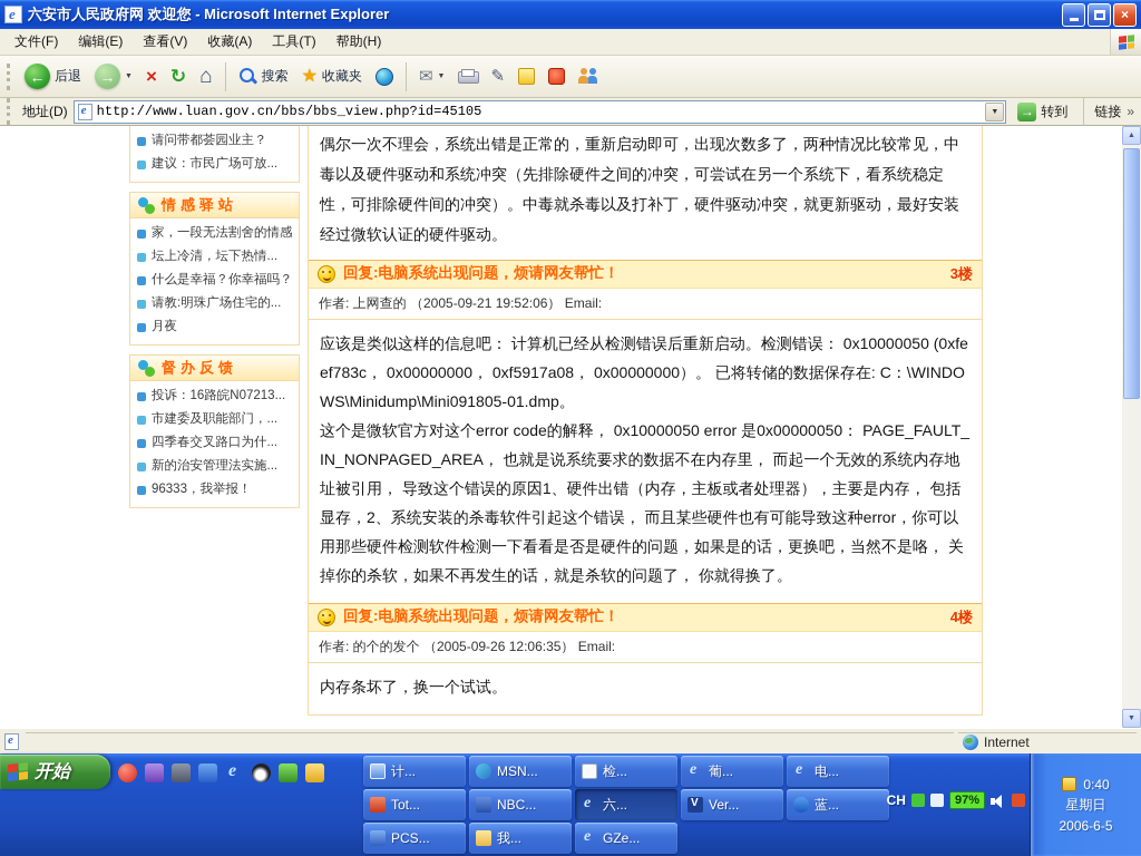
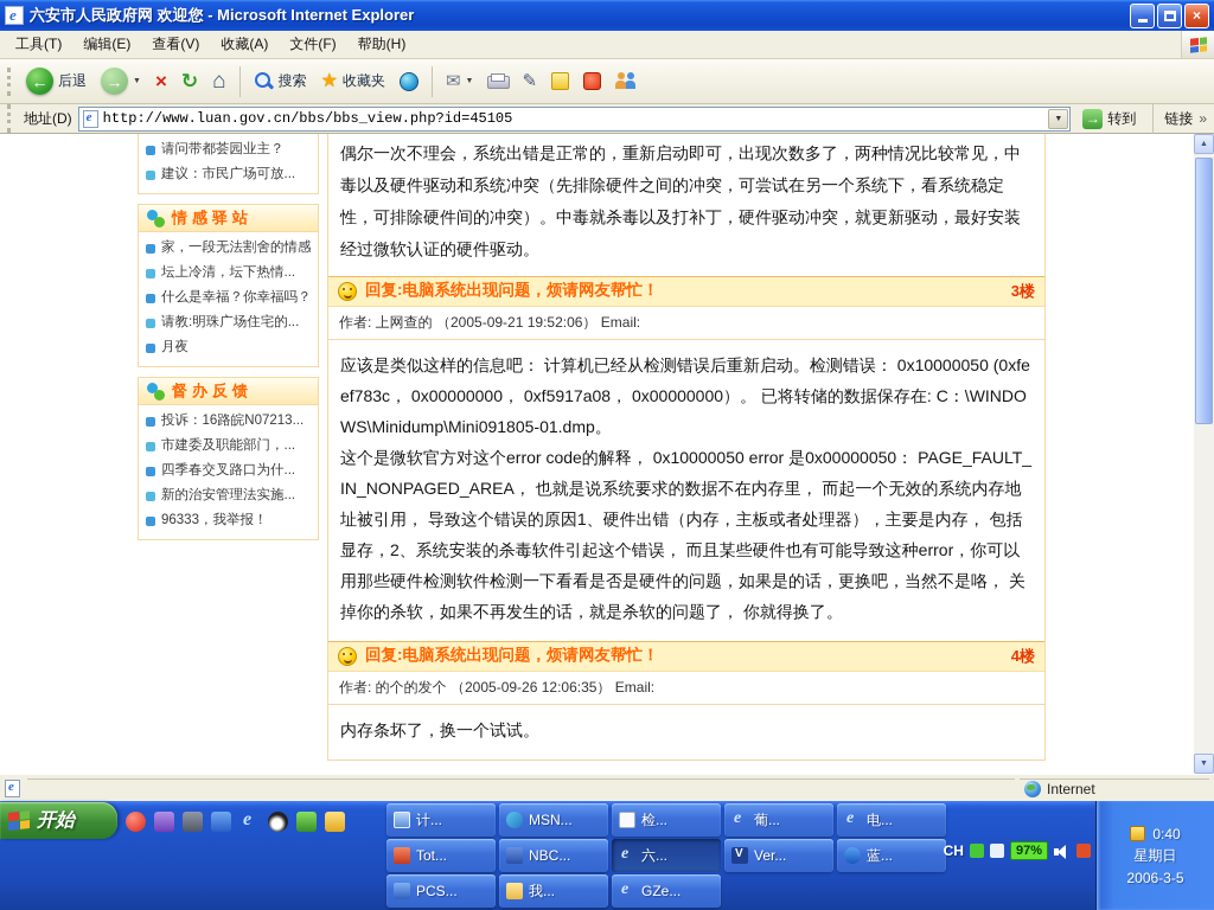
  六安市人民政府网 欢迎您 - Microsoft Internet Explorer
  ×
- 文件(F)
+ 工具(T)
  编辑(E)
  查看(V)
  收藏(A)
- 工具(T)
+ 文件(F)
  帮助(H)
  ←
  后退
  →
  ×
  ↻
  ⌂
  搜索
  ★
  收藏夹
  ✉
  ✎
  地址(D)
  http://www.luan.gov.cn/bbs/bbs_view.php?id=45105
  →
  转到
  链接
  »
  请问带都荟园业主？
  建议：市民广场可放...
  情感驿站
  家，一段无法割舍的情感
  坛上冷清，坛下热情...
  什么是幸福？你幸福吗？
  请教:明珠广场住宅的...
  月夜
  督办反馈
  投诉：16路皖N07213...
  市建委及职能部门，...
  四季春交叉路口为什...
  新的治安管理法实施...
  96333，我举报！
  偶尔一次不理会，系统出错是正常的，重新启动即可，出现次数多了，两种情况比较常见，中毒以及硬件驱动和系统冲突（先排除硬件之间的冲突，可尝试在另一个系统下，看系统稳定性，可排除硬件间的冲突）。中毒就杀毒以及打补丁，硬件驱动冲突，就更新驱动，最好安装经过微软认证的硬件驱动。
  回复:电脑系统出现问题，烦请网友帮忙！
  3楼
  作者: 上网查的 （2005-09-21 19:52:06） Email:
  应该是类似这样的信息吧： 计算机已经从检测错误后重新启动。检测错误： 0x10000050 (0xfeef783c， 0x00000000， 0xf5917a08， 0x00000000）。 已将转储的数据保存在: C：\WINDOWS\Minidump\Mini091805-01.dmp。
  这个是微软官方对这个error code的解释， 0x10000050 error 是0x00000050： PAGE_FAULT_IN_NONPAGED_AREA， 也就是说系统要求的数据不在内存里， 而起一个无效的系统内存地址被引用， 导致这个错误的原因1、硬件出错（内存，主板或者处理器），主要是内存， 包括显存，2、系统安装的杀毒软件引起这个错误， 而且某些硬件也有可能导致这种error，你可以用那些硬件检测软件检测一下看看是否是硬件的问题，如果是的话，更换吧，当然不是咯， 关掉你的杀软，如果不再发生的话，就是杀软的问题了， 你就得换了。
  回复:电脑系统出现问题，烦请网友帮忙！
  4楼
  作者: 的个的发个 （2005-09-26 12:06:35） Email:
  内存条坏了，换一个试试。
  Internet
  开始
  计...
  MSN...
  检...
  葡...
  电...
  Tot...
  NBC...
  六...
  Ver...
  蓝...
  PCS...
  我...
  GZe...
  CH
  97%
  0:40
  星期日
- 2006-6-5
+ 2006-3-5
